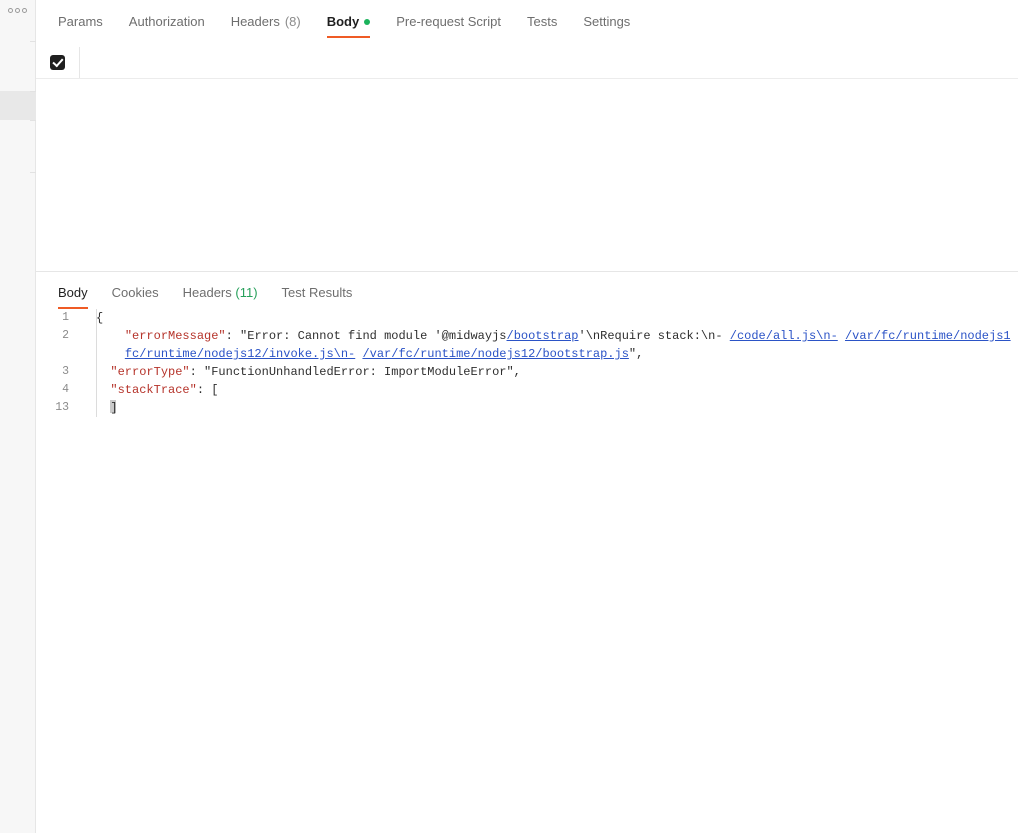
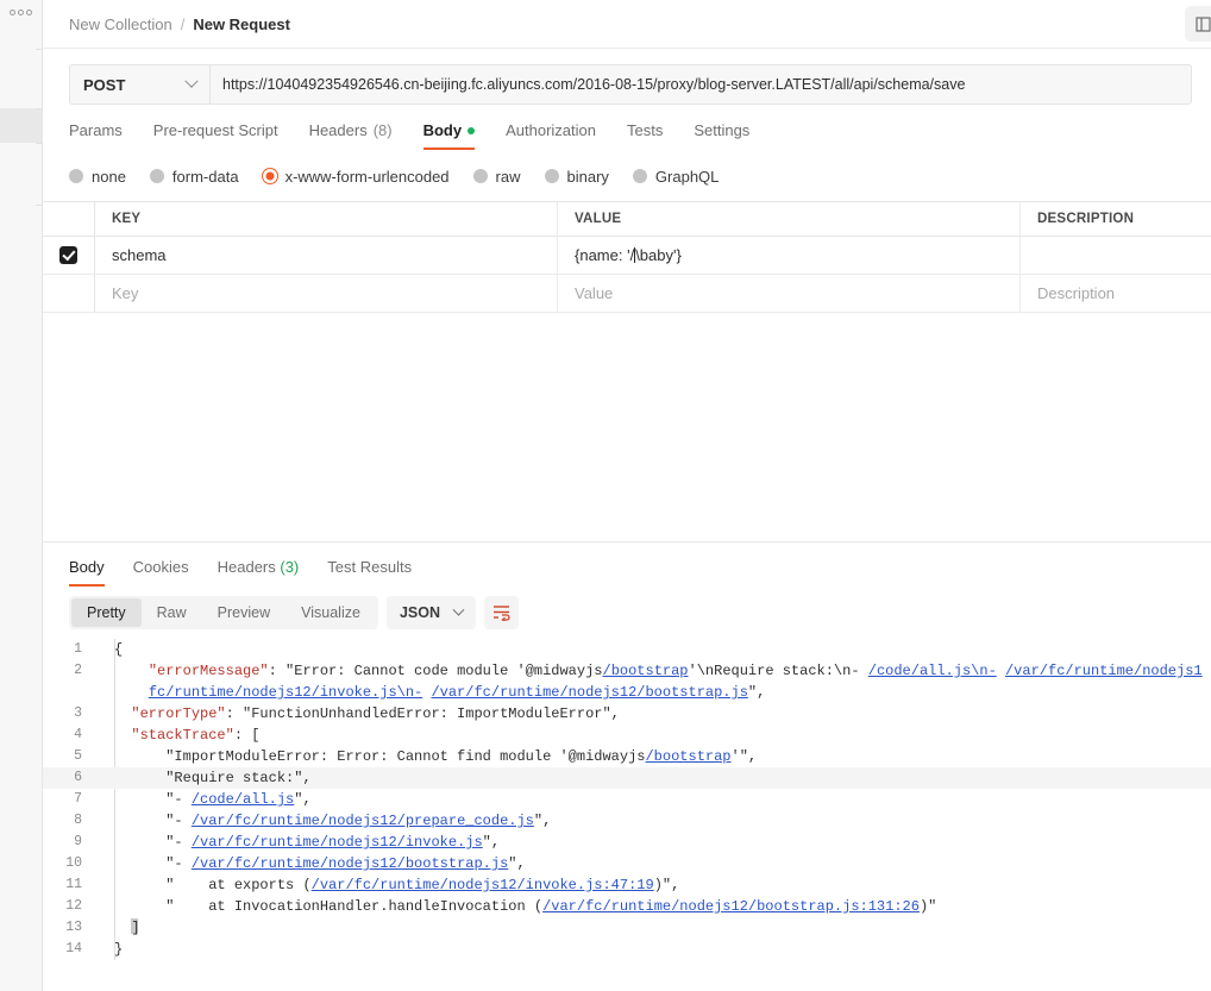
+ New Collection
+ /
+ New Request
+ POST
+ https://1040492354926546.cn-beijing.fc.aliyuncs.com/2016-08-15/proxy/blog-server.LATEST/all/api/schema/save
  Params
- Authorization
+ Pre-request Script
  Headers
  (8)
  Body
- Pre-request Script
+ Authorization
  Tests
  Settings
+ none
+ form-data
+ x-www-form-urlencoded
+ raw
+ binary
+ GraphQL
+ KEY
+ VALUE
+ DESCRIPTION
+ schema
+ {name: '/
+ \baby'}
+ Key
+ Value
+ Description
  Body
  Cookies
- Headers (11)
+ Headers (3)
  Test Results
+ Pretty
+ Raw
+ Preview
+ Visualize
+ JSON
  1
  {
  2
- "errorMessage": "Error: Cannot find module '@midwayjs/bootstrap'\nRequire stack:\n- /code/all.js\n- /var/fc/runtime/nodejs1
+ "errorMessage": "Error: Cannot code module '@midwayjs/bootstrap'\nRequire stack:\n- /code/all.js\n- /var/fc/runtime/nodejs1
  fc/runtime/nodejs12/invoke.js\n- /var/fc/runtime/nodejs12/bootstrap.js",
  3
  "errorType": "FunctionUnhandledError: ImportModuleError",
  4
  "stackTrace": [
+ 5
+ "ImportModuleError: Error: Cannot find module '@midwayjs/bootstrap'",
+ 6
+ "Require stack:",
+ 7
+ "- /code/all.js",
+ 8
+ "- /var/fc/runtime/nodejs12/prepare_code.js",
+ 9
+ "- /var/fc/runtime/nodejs12/invoke.js",
+ 10
+ "- /var/fc/runtime/nodejs12/bootstrap.js",
+ 11
+ " at exports (/var/fc/runtime/nodejs12/invoke.js:47:19)",
+ 12
+ " at InvocationHandler.handleInvocation (/var/fc/runtime/nodejs12/bootstrap.js:131:26)"
  13
  ]
+ 14
+ }
